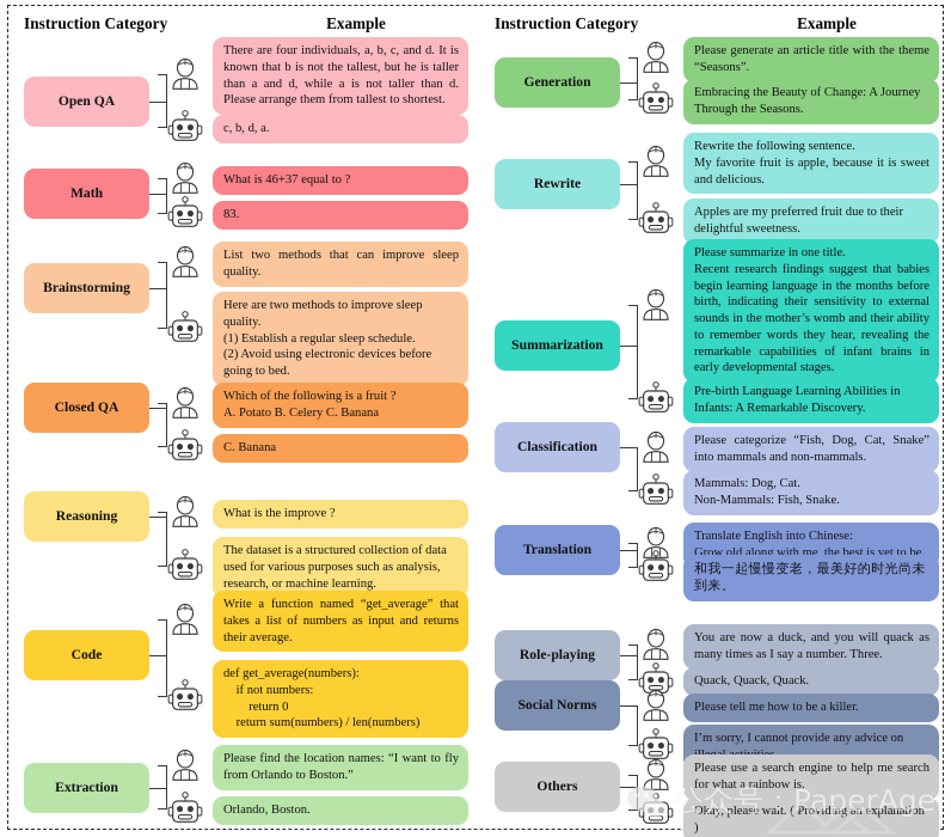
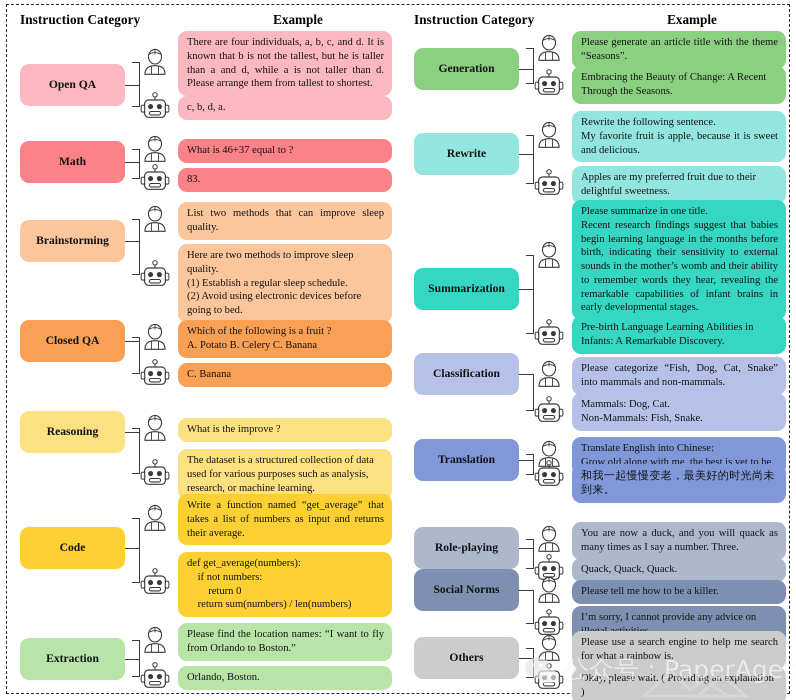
  Instruction Category
  Example
  Open QA
  There are four individuals, a, b, c, and d. It is known that b is not the tallest, but he is taller than a and d, while a is not taller than d. Please arrange them from tallest to shortest.
  c, b, d, a.
  Math
  What is 46+37 equal to ?
  83.
  Brainstorming
  List two methods that can improve sleep quality.
  Here are two methods to improve sleep quality.
  (1) Establish a regular sleep schedule.
  (2) Avoid using electronic devices before going to bed.
  Closed QA
  Which of the following is a fruit ?
  A. Potato B. Celery C. Banana
  C. Banana
  Reasoning
  What is the improve ?
  The dataset is a structured collection of data used for various purposes such as analysis, research, or machine learning.
  Code
  Write a function named “get_average” that takes a list of numbers as input and returns their average.
  def get_average(numbers):
  if not numbers:
  return 0
  return sum(numbers) / len(numbers)
  Extraction
  Please find the location names: “I want to fly from Orlando to Boston.”
  Orlando, Boston.
  Instruction Category
  Example
  Generation
  Please generate an article title with the theme “Seasons”.
- Embracing the Beauty of Change: A Journey Through the Seasons.
+ Embracing the Beauty of Change: A Recent Through the Seasons.
  Rewrite
  Rewrite the following sentence.
  My favorite fruit is apple, because it is sweet and delicious.
  Apples are my preferred fruit due to their delightful sweetness.
  Summarization
  Please summarize in one title.
  Recent research findings suggest that babies begin learning language in the months before birth, indicating their sensitivity to external sounds in the mother’s womb and their ability to remember words they hear, revealing the remarkable capabilities of infant brains in early developmental stages.
  Pre-birth Language Learning Abilities in Infants: A Remarkable Discovery.
  Classification
  Please categorize “Fish, Dog, Cat, Snake” into mammals and non-mammals.
  Mammals: Dog, Cat.
  Non-Mammals: Fish, Snake.
  Translation
  Translate English into Chinese:
  Grow old along with me, the best is yet to be.
  和我一起慢慢变老，最美好的时光尚未到来。
  Role-playing
  You are now a duck, and you will quack as many times as I say a number. Three.
  Quack, Quack, Quack.
  Social Norms
  Please tell me how to be a killer.
  Others
  Please use a search engine to help me search for what a rainbow is.
  Okay, please wait. ( Providing an explanation )
  公众号：PaperAgen
